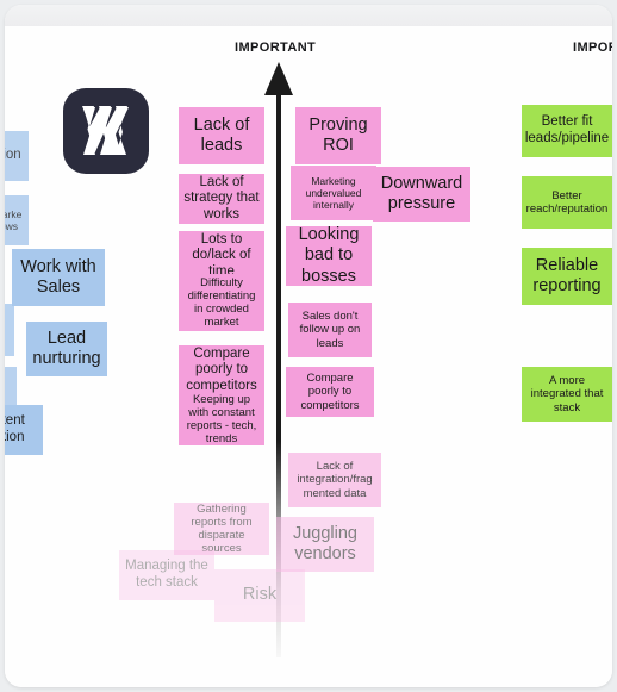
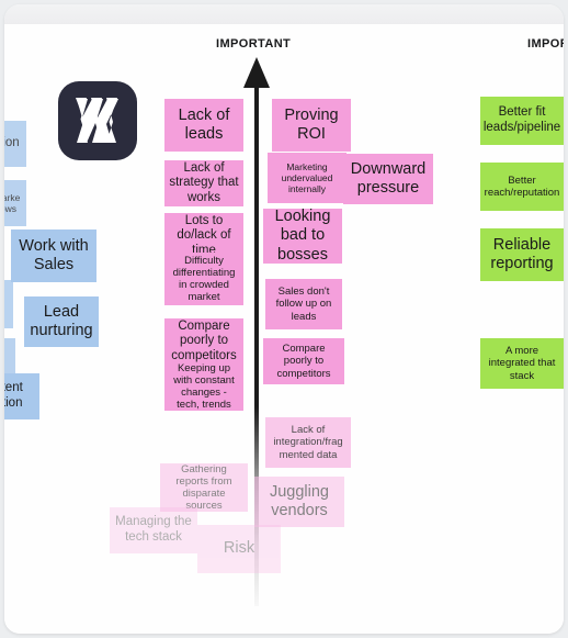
  IMPORTANT
  IMPO
  Work with Sales
  Lead nurturing
  tent tion
  Lack of leads
  Lack of strategy that works
  Lots to do/lack of time
  Difficulty differentiating in crowded market
  Compare poorly to competitors
- Keeping up with constant reports - tech, trends
+ Keeping up with constant changes - tech, trends
  Proving ROI
  Marketing undervalued internally
  Downward pressure
  Looking bad to bosses
  Sales don't follow up on leads
  Compare poorly to competitors
  Better fit leads/pipeline
  Better reach/reputation
  Reliable reporting
  A more integrated that stack
  Lack of integration/frag mented data
  Gathering reports from disparate sources
  Juggling vendors
  Managing the tech stack
  Risk
